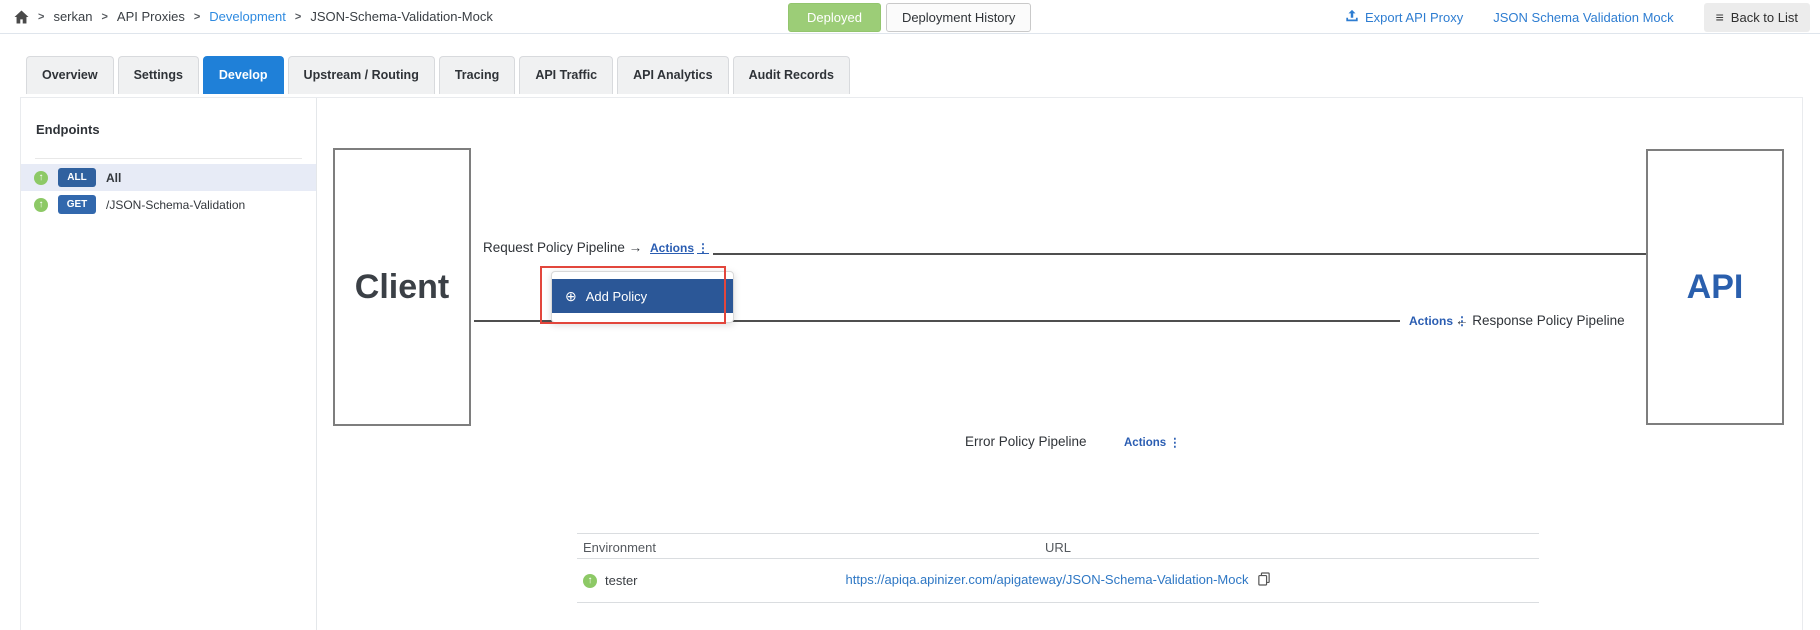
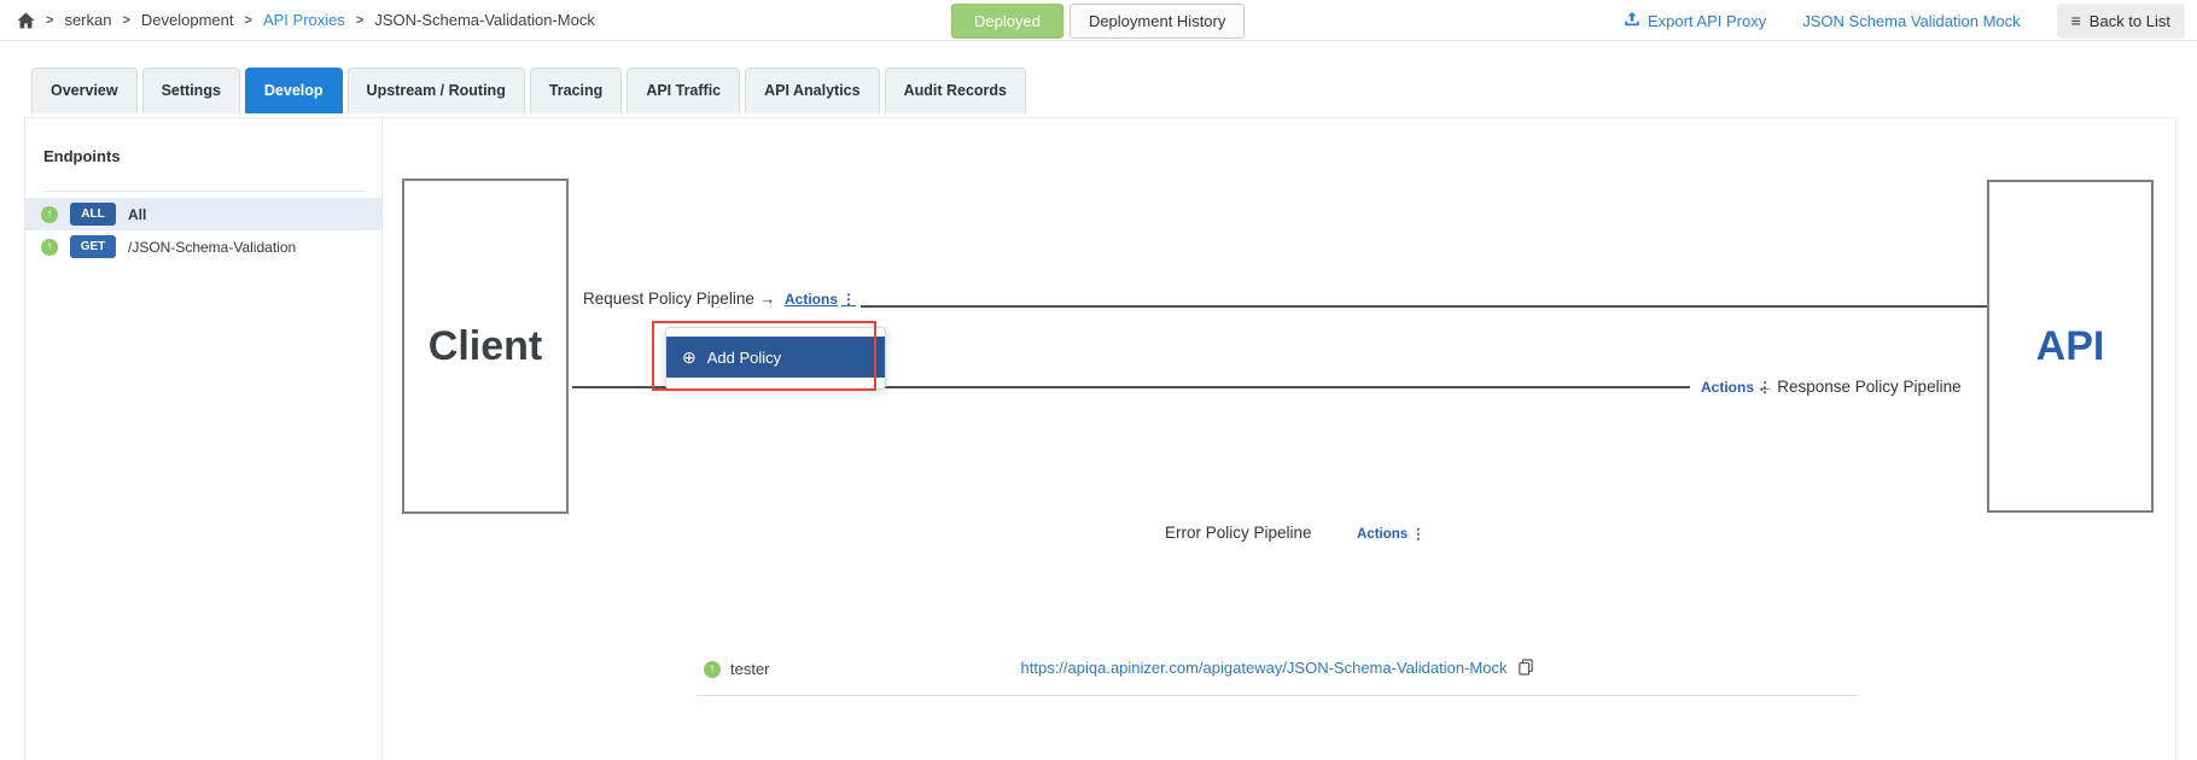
  >
  serkan
  >
- API Proxies
+ Development
  >
- Development
+ API Proxies
  >
  JSON-Schema-Validation-Mock
  Deployed
  Deployment History
  Export API Proxy
  JSON Schema Validation Mock
  ≡
  Back to List
  Overview
  Settings
  Develop
  Upstream / Routing
  Tracing
  API Traffic
  API Analytics
  Audit Records
  Endpoints
  ↑
  ALL
  All
  ↑
  GET
  /JSON-Schema-Validation
  Client
  API
  Request Policy Pipeline →
  Actions ⋮
  Actions ⋮
  ← Response Policy Pipeline
  Error Policy Pipeline
  Actions ⋮
  ⊕
  Add Policy
- Environment
- URL
  ↑
  tester
  https://apiqa.apinizer.com/apigateway/JSON-Schema-Validation-Mock
